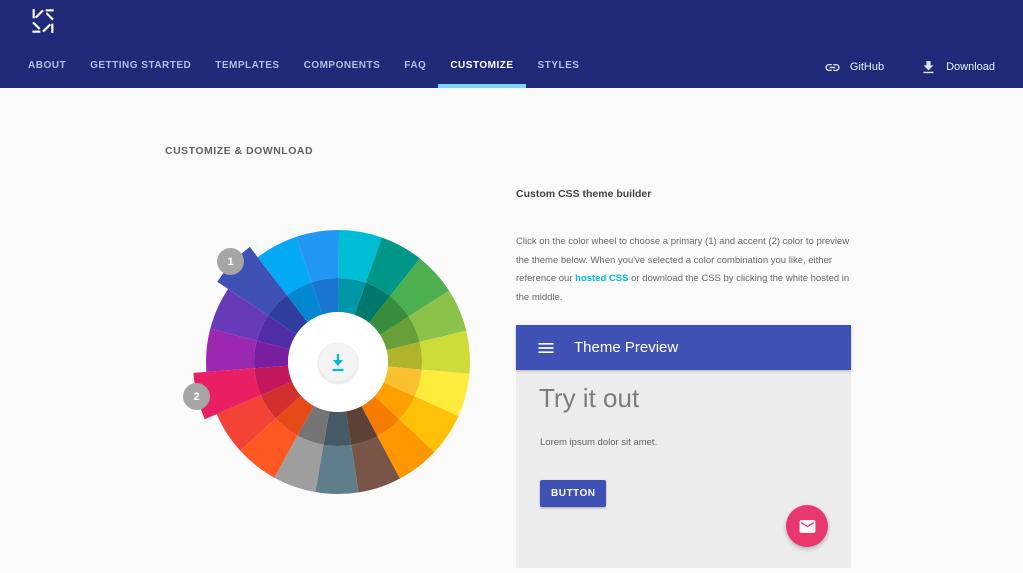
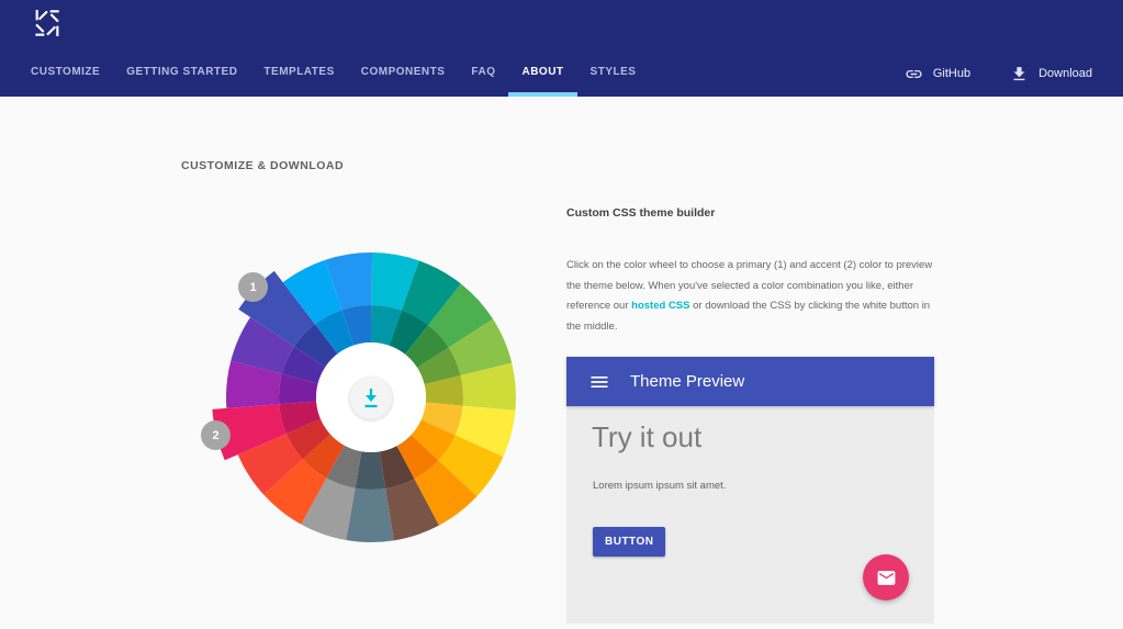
- ABOUT
+ CUSTOMIZE
  GETTING STARTED
  TEMPLATES
  COMPONENTS
  FAQ
- CUSTOMIZE
+ ABOUT
  STYLES
  GitHub
  Download
  CUSTOMIZE & DOWNLOAD
  1
  2
  Custom CSS theme builder
- Click on the color wheel to choose a primary (1) and accent (2) color to preview the theme below. When you've selected a color combination you like, either reference our hosted CSS or download the CSS by clicking the white hosted in the middle.
+ Click on the color wheel to choose a primary (1) and accent (2) color to preview the theme below. When you've selected a color combination you like, either reference our hosted CSS or download the CSS by clicking the white button in the middle.
  Theme Preview
  Try it out
- Lorem ipsum dolor sit amet.
+ Lorem ipsum ipsum sit amet.
  BUTTON
